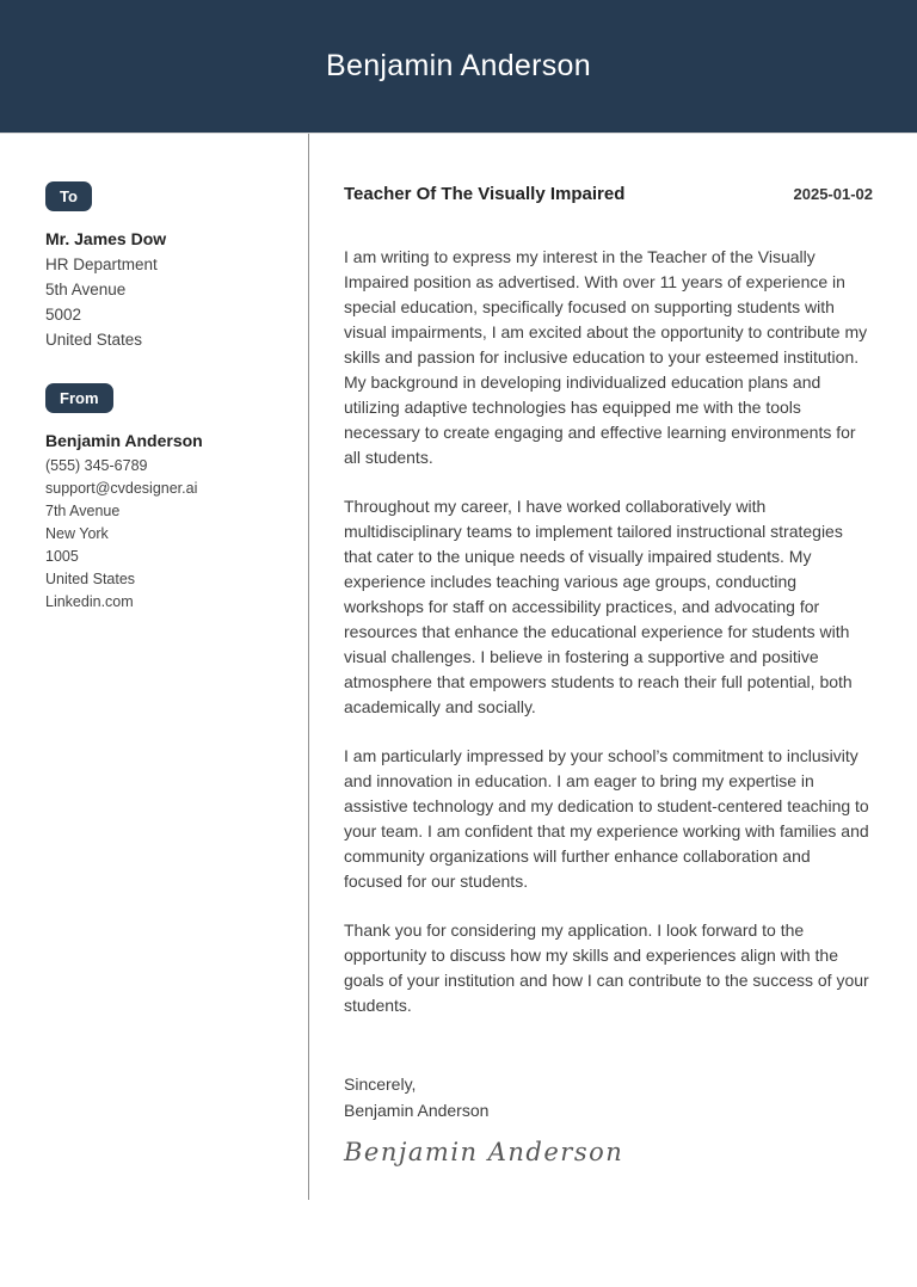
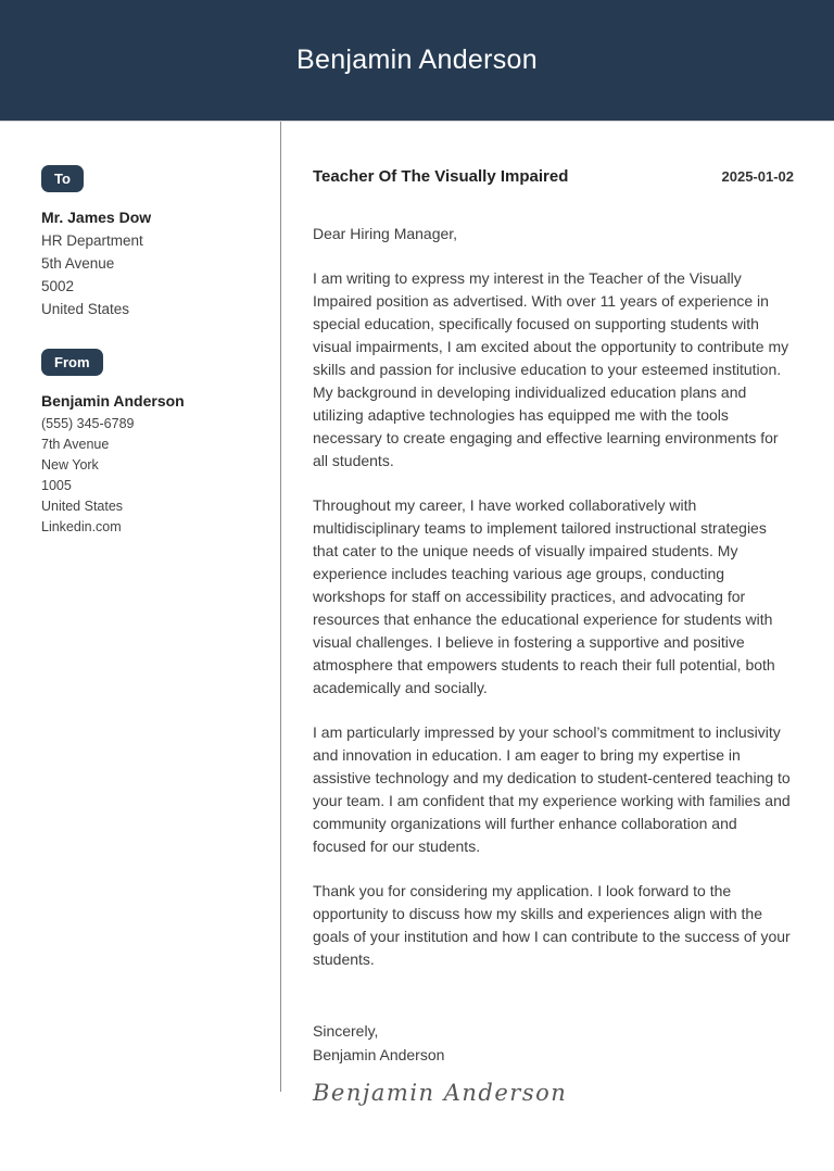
  Benjamin Anderson
  To
  Mr. James Dow
  HR Department
  5th Avenue
  5002
  United States
  From
  Benjamin Anderson
  (555) 345-6789
- support@cvdesigner.ai
  7th Avenue
  New York
  1005
  United States
  Linkedin.com
  Teacher Of The Visually Impaired
  2025-01-02
+ Dear Hiring Manager,
  I am writing to express my interest in the Teacher of the Visually Impaired position as advertised. With over 11 years of experience in special education, specifically focused on supporting students with visual impairments, I am excited about the opportunity to contribute my skills and passion for inclusive education to your esteemed institution. My background in developing individualized education plans and utilizing adaptive technologies has equipped me with the tools necessary to create engaging and effective learning environments for all students.
  Throughout my career, I have worked collaboratively with multidisciplinary teams to implement tailored instructional strategies that cater to the unique needs of visually impaired students. My experience includes teaching various age groups, conducting workshops for staff on accessibility practices, and advocating for resources that enhance the educational experience for students with visual challenges. I believe in fostering a supportive and positive atmosphere that empowers students to reach their full potential, both academically and socially.
  I am particularly impressed by your school’s commitment to inclusivity and innovation in education. I am eager to bring my expertise in assistive technology and my dedication to student-centered teaching to your team. I am confident that my experience working with families and community organizations will further enhance collaboration and focused for our students.
  Thank you for considering my application. I look forward to the opportunity to discuss how my skills and experiences align with the goals of your institution and how I can contribute to the success of your students.
  Sincerely,
  Benjamin Anderson
  Benjamin Anderson
